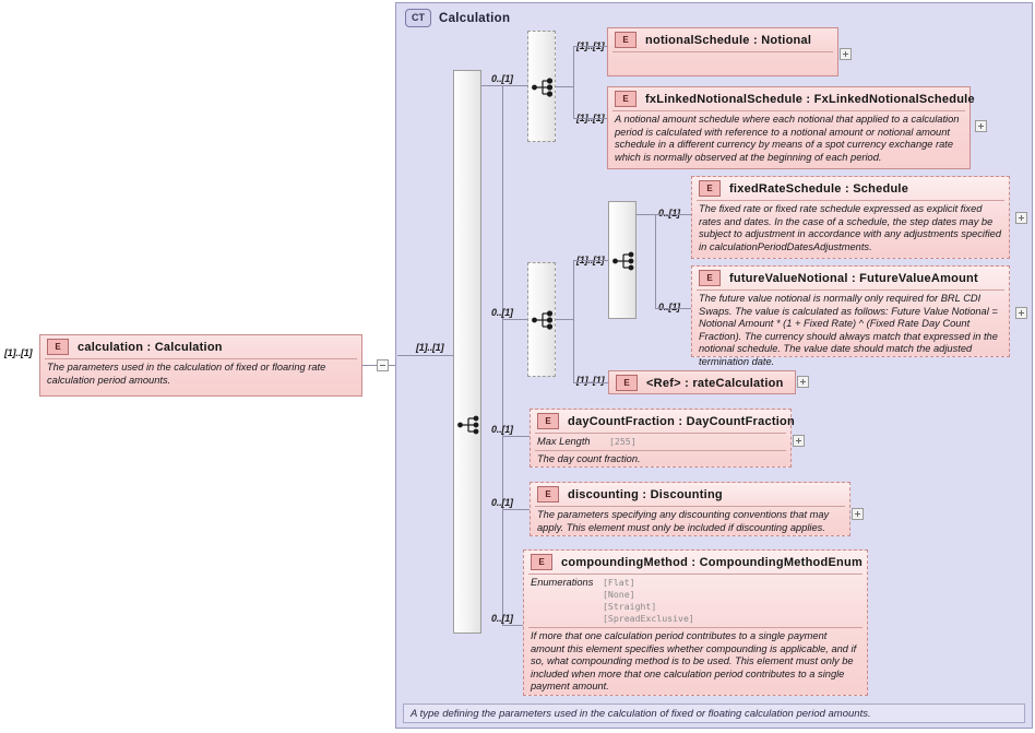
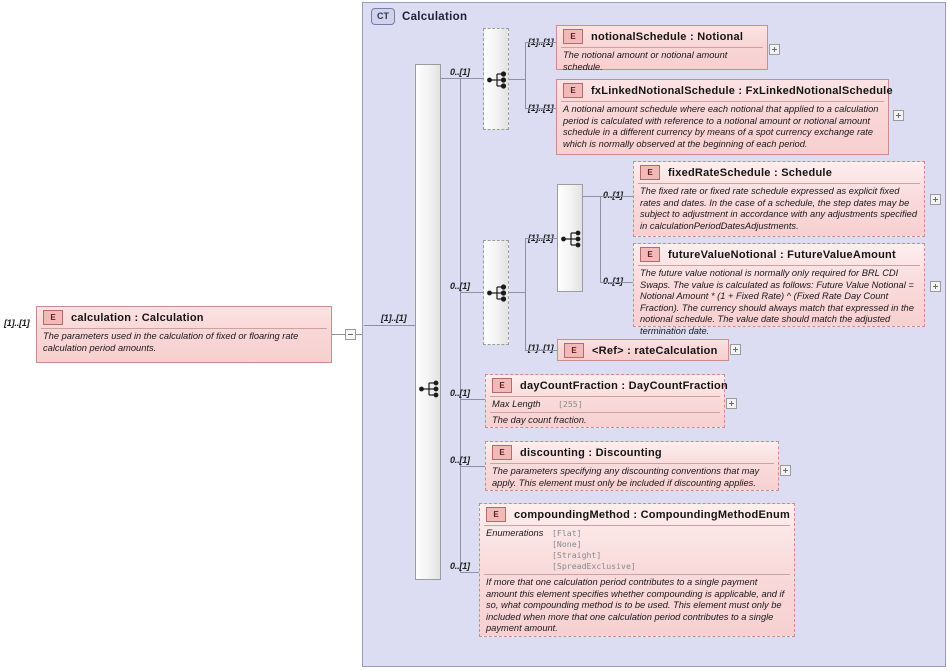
  [1]..[1]
  E
  calculation : Calculation
  The parameters used in the calculation of fixed or floaring rate calculation period amounts.
  CT
  Calculation
- A type defining the parameters used in the calculation of fixed or floating calculation period amounts.
  [1]..[1]
  0..[1]
  E
  notionalSchedule : Notional
+ The notional amount or notional amount schedule.
  E
  fxLinkedNotionalSchedule : FxLinkedNotionalSchedule
  A notional amount schedule where each notional that applied to a calculation period is calculated with reference to a notional amount or notional amount schedule in a different currency by means of a spot currency exchange rate which is normally observed at the beginning of each period.
  0..[1]
  0..[1]
  E
  fixedRateSchedule : Schedule
  The fixed rate or fixed rate schedule expressed as explicit fixed rates and dates. In the case of a schedule, the step dates may be subject to adjustment in accordance with any adjustments specified in calculationPeriodDatesAdjustments.
  0..[1]
  E
  futureValueNotional : FutureValueAmount
  The future value notional is normally only required for BRL CDI Swaps. The value is calculated as follows: Future Value Notional = Notional Amount * (1 + Fixed Rate) ^ (Fixed Rate Day Count Fraction). The currency should always match that expressed in the notional schedule. The value date should match the adjusted termination date.
  [1]..[1]
  E
  <Ref> : rateCalculation
  0..[1]
  E
  dayCountFraction : DayCountFraction
  Max Length
  [255]
  The day count fraction.
  0..[1]
  E
  discounting : Discounting
  The parameters specifying any discounting conventions that may apply. This element must only be included if discounting applies.
  0..[1]
  E
  compoundingMethod : CompoundingMethodEnum
  Enumerations
  [Flat]
  [None]
  [Straight]
  [SpreadExclusive]
  If more that one calculation period contributes to a single payment amount this element specifies whether compounding is applicable, and if so, what compounding method is to be used. This element must only be included when more that one calculation period contributes to a single payment amount.
